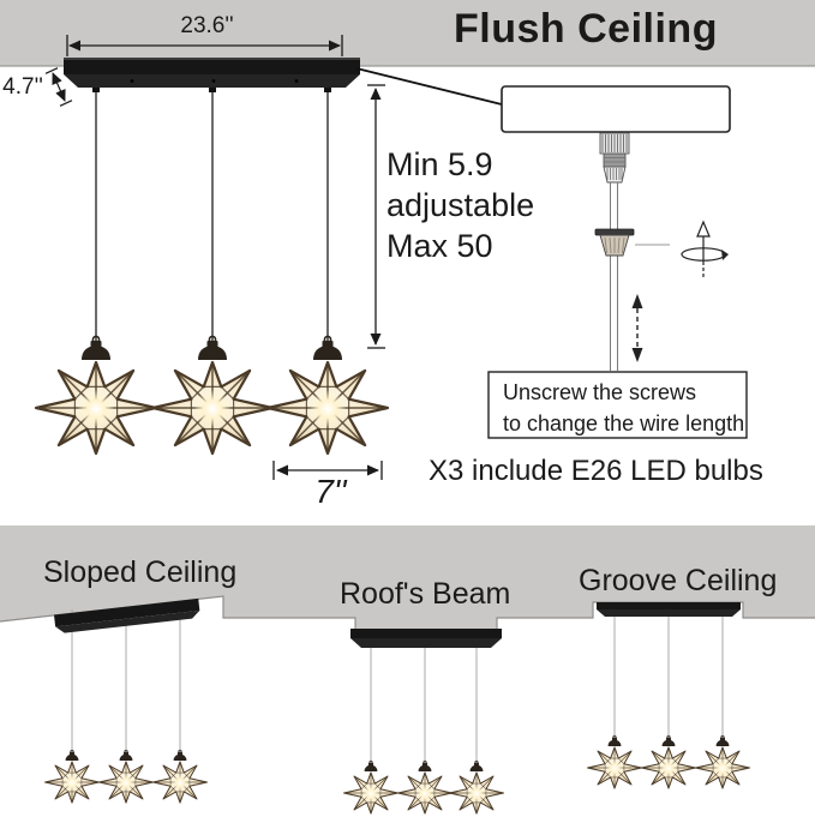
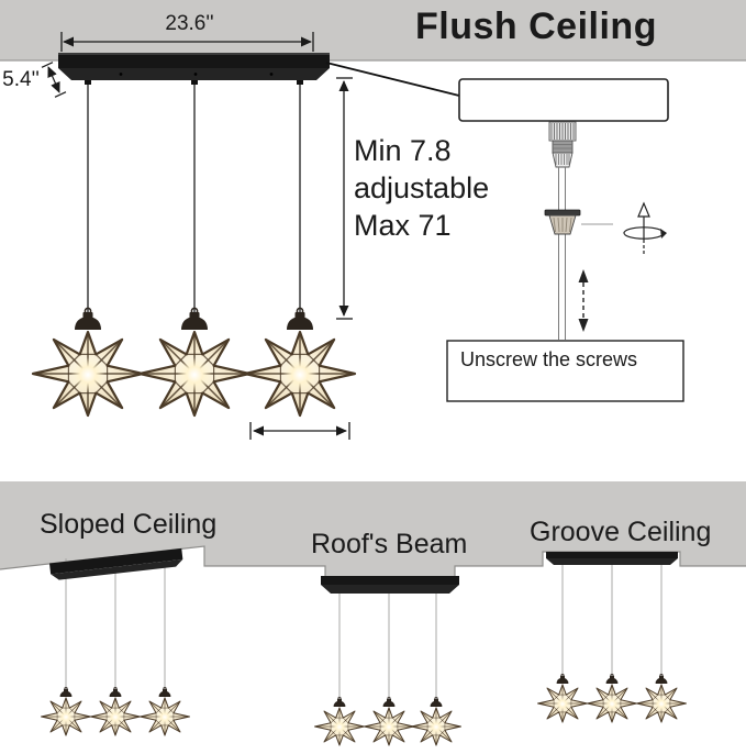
  Flush Ceiling
  23.6''
- 4.7''
+ 5.4''
- Min 5.9
+ Min 7.8
  adjustable
- Max 50
+ Max 71
- 7''
  Unscrew the screws
- to change the wire length
- X3 include E26 LED bulbs
  Sloped Ceiling
  Roof's Beam
  Groove Ceiling
